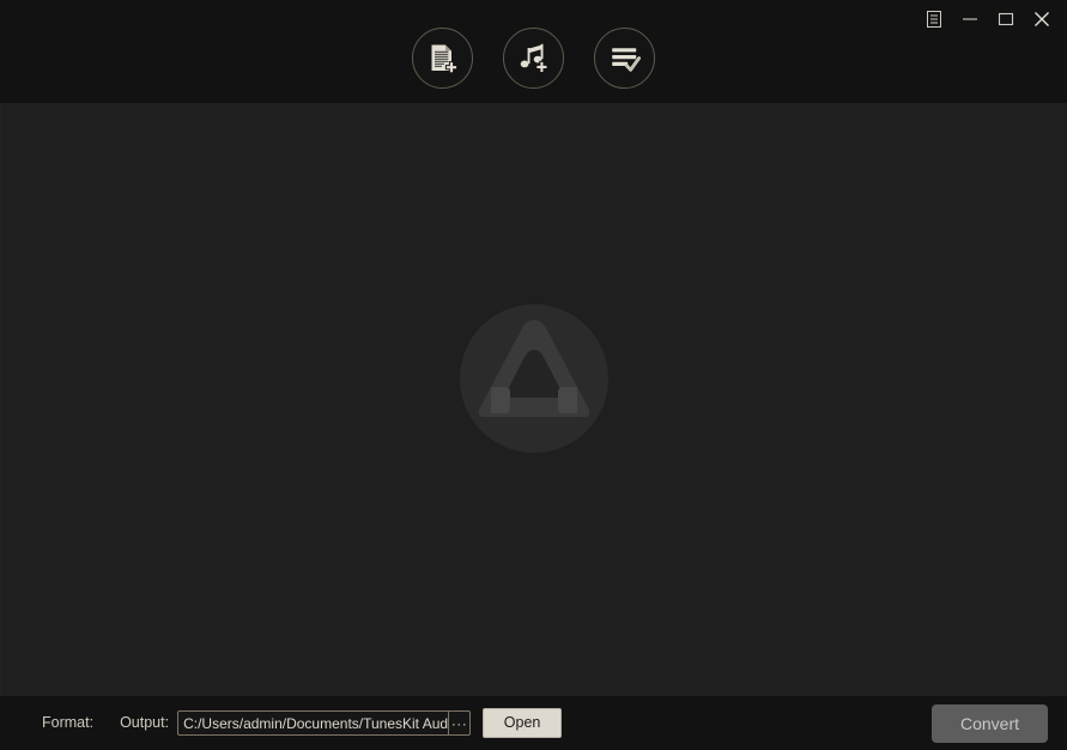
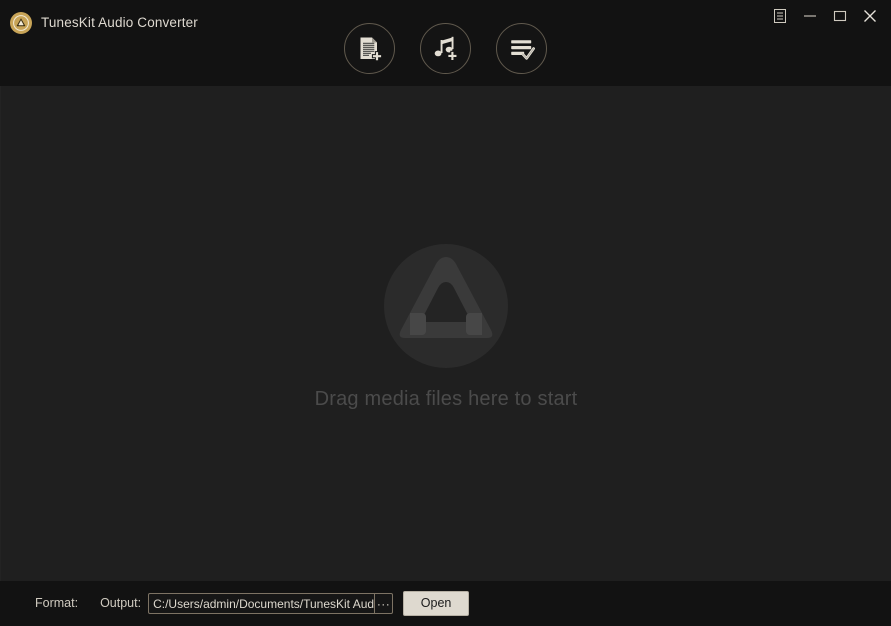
+ TunesKit Audio Converter
+ Drag media files here to start
  Format:
  Output:
  C:/Users/admin/Documents/TunesKit Aud
  ···
  Open
- Convert
